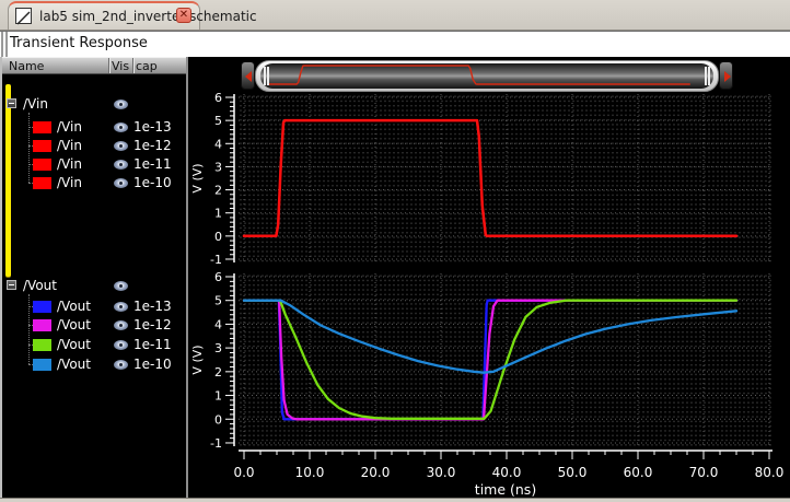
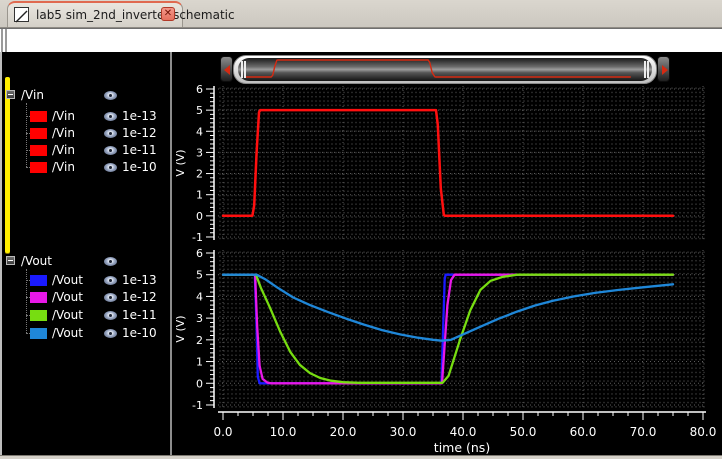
  lab5 sim_2nd_invert schematic
  ✕
- Transient Response
- Name
- Vis
- cap
  /Vin
  /Vin
  1e-13
  /Vin
  1e-12
  /Vin
  1e-11
  /Vin
  1e-10
  /Vout
  /Vout
  1e-13
  /Vout
  1e-12
  /Vout
  1e-11
  /Vout
  1e-10
  -1
  0
  1
  2
  3
  4
  5
  6
  -1
  0
  1
  2
  3
  4
  5
  6
  0.0
  10.0
  20.0
  30.0
  40.0
  50.0
  60.0
  70.0
  80.0
  time (ns)
